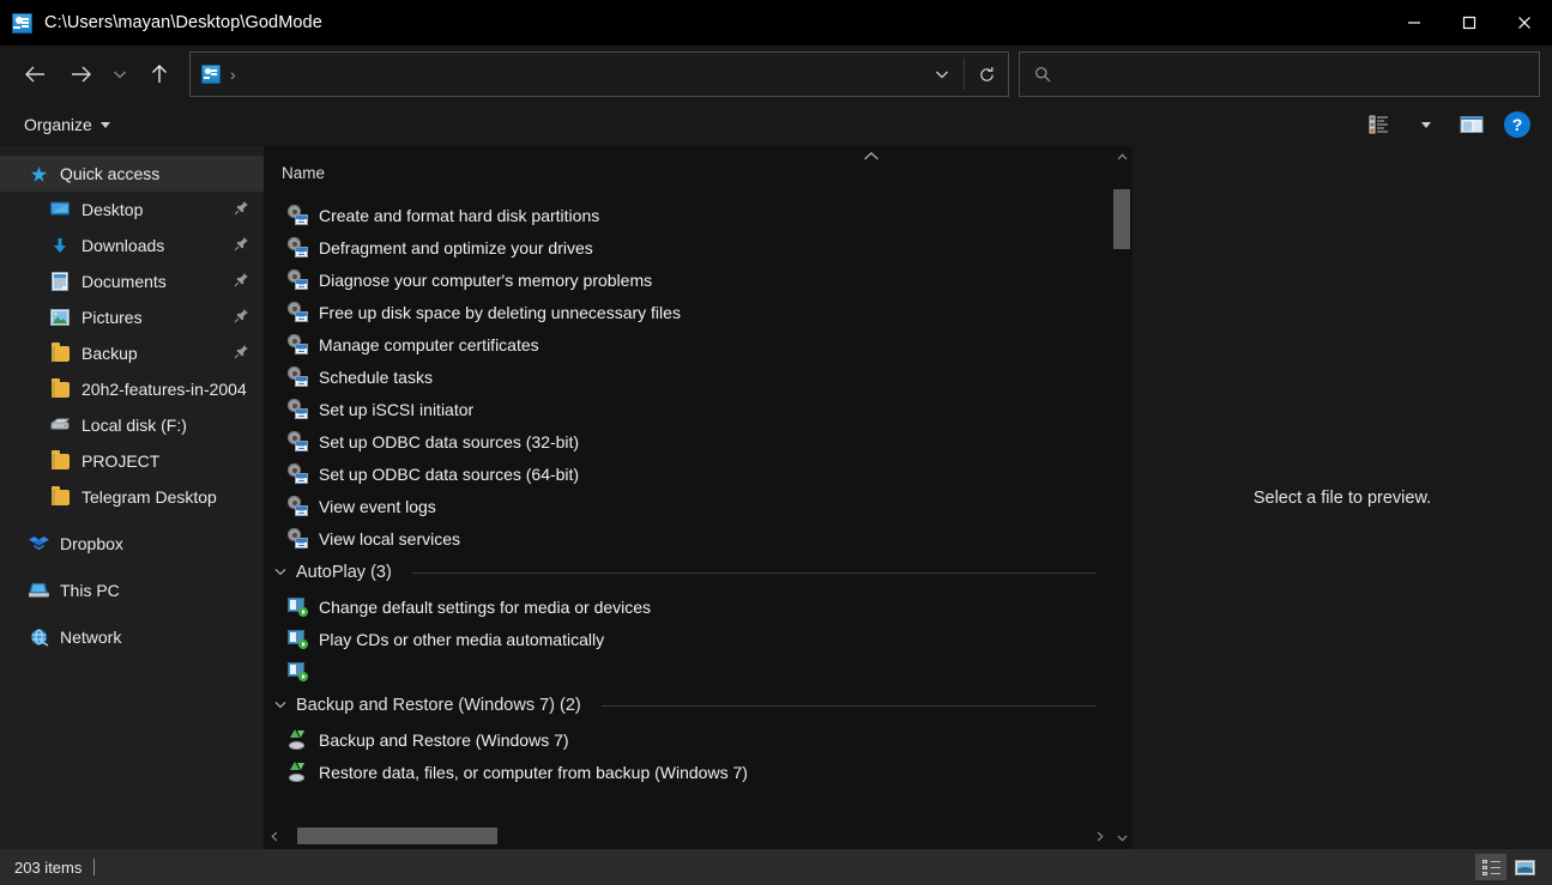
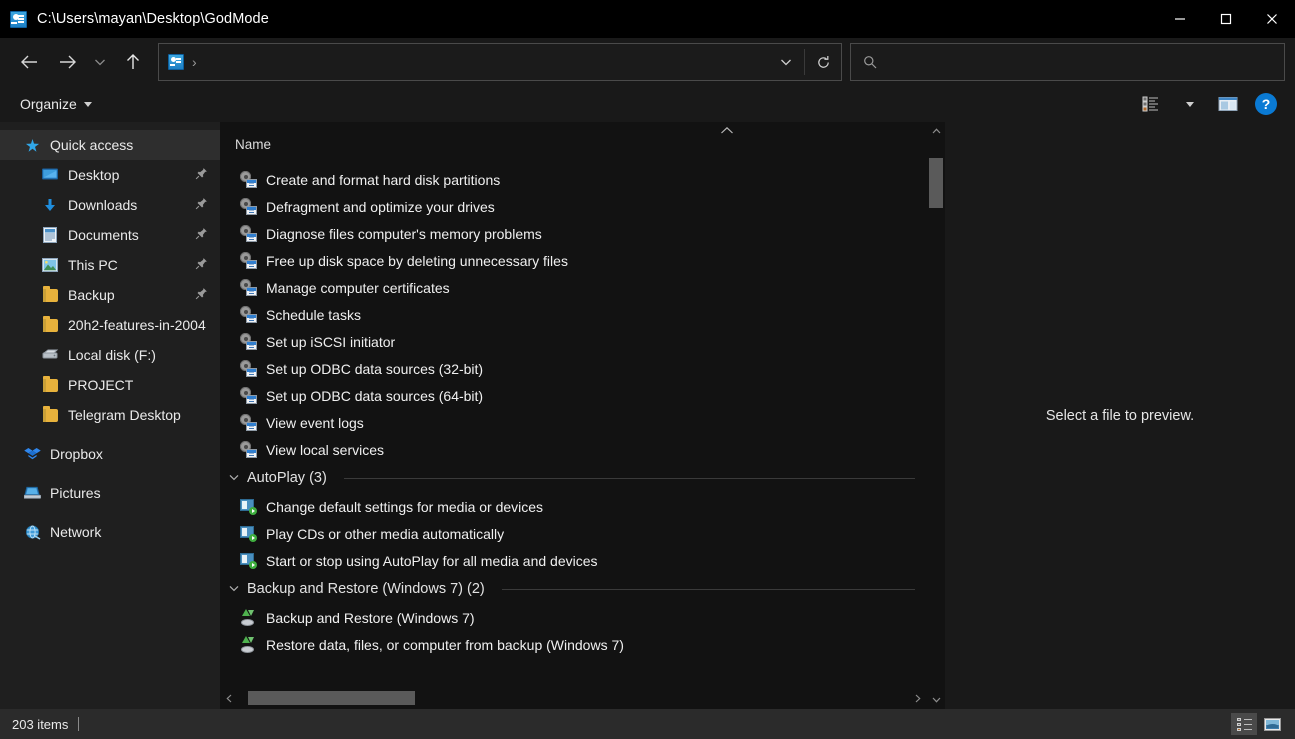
  C:\Users\mayan\Desktop\GodMode
  ›
  Organize
  ?
  Quick access
  Desktop
  Downloads
  Documents
- Pictures
+ This PC
  Backup
  20h2-features-in-2004
  Local disk (F:)
  PROJECT
  Telegram Desktop
  Dropbox
- This PC
+ Pictures
  Network
  Name
  Create and format hard disk partitions
  Defragment and optimize your drives
- Diagnose your computer's memory problems
+ Diagnose files computer's memory problems
  Free up disk space by deleting unnecessary files
  Manage computer certificates
  Schedule tasks
  Set up iSCSI initiator
  Set up ODBC data sources (32-bit)
  Set up ODBC data sources (64-bit)
  View event logs
  View local services
  AutoPlay (3)
  Change default settings for media or devices
  Play CDs or other media automatically
+ Start or stop using AutoPlay for all media and devices
  Backup and Restore (Windows 7) (2)
  Backup and Restore (Windows 7)
  Restore data, files, or computer from backup (Windows 7)
  Select a file to preview.
  203 items
